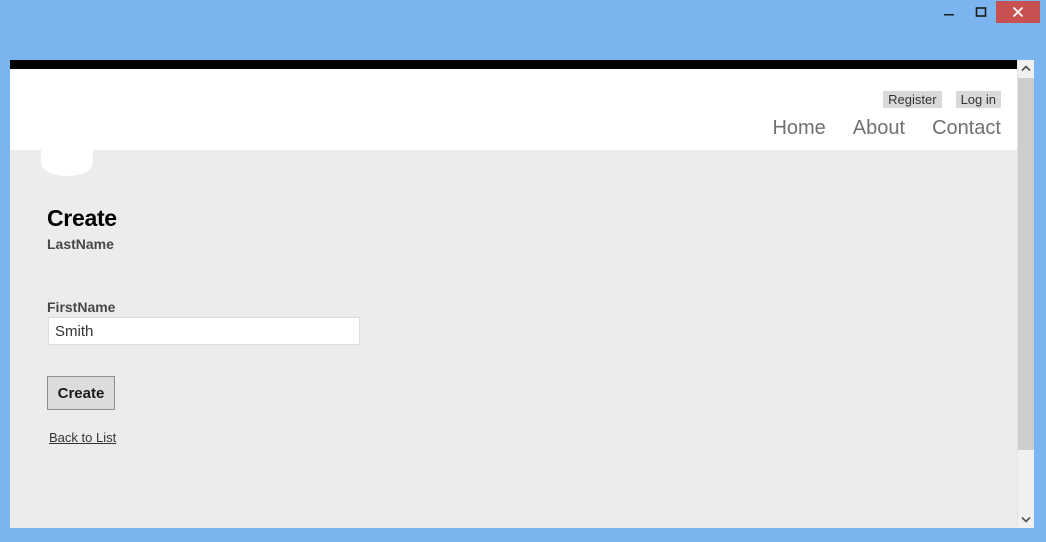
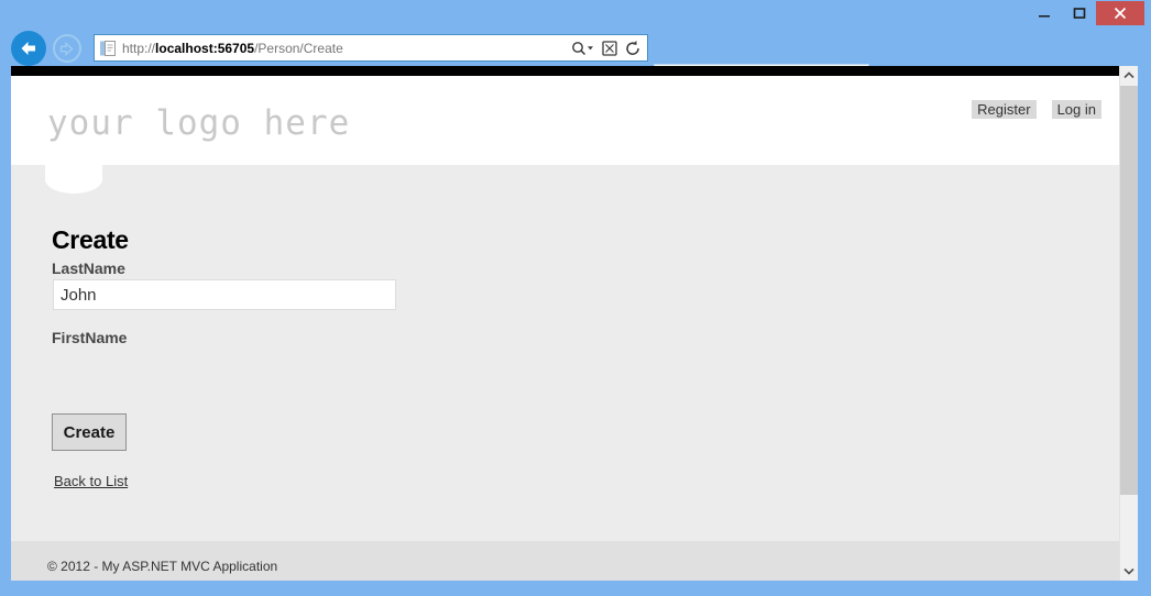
+ http://localhost:56705/Person/Create
+ your logo here
  Register
  Log in
- Home
- About
- Contact
  Create
  LastName
+ John
  FirstName
- Smith
  Create
  Back to List
+ © 2012 - My ASP.NET MVC Application
